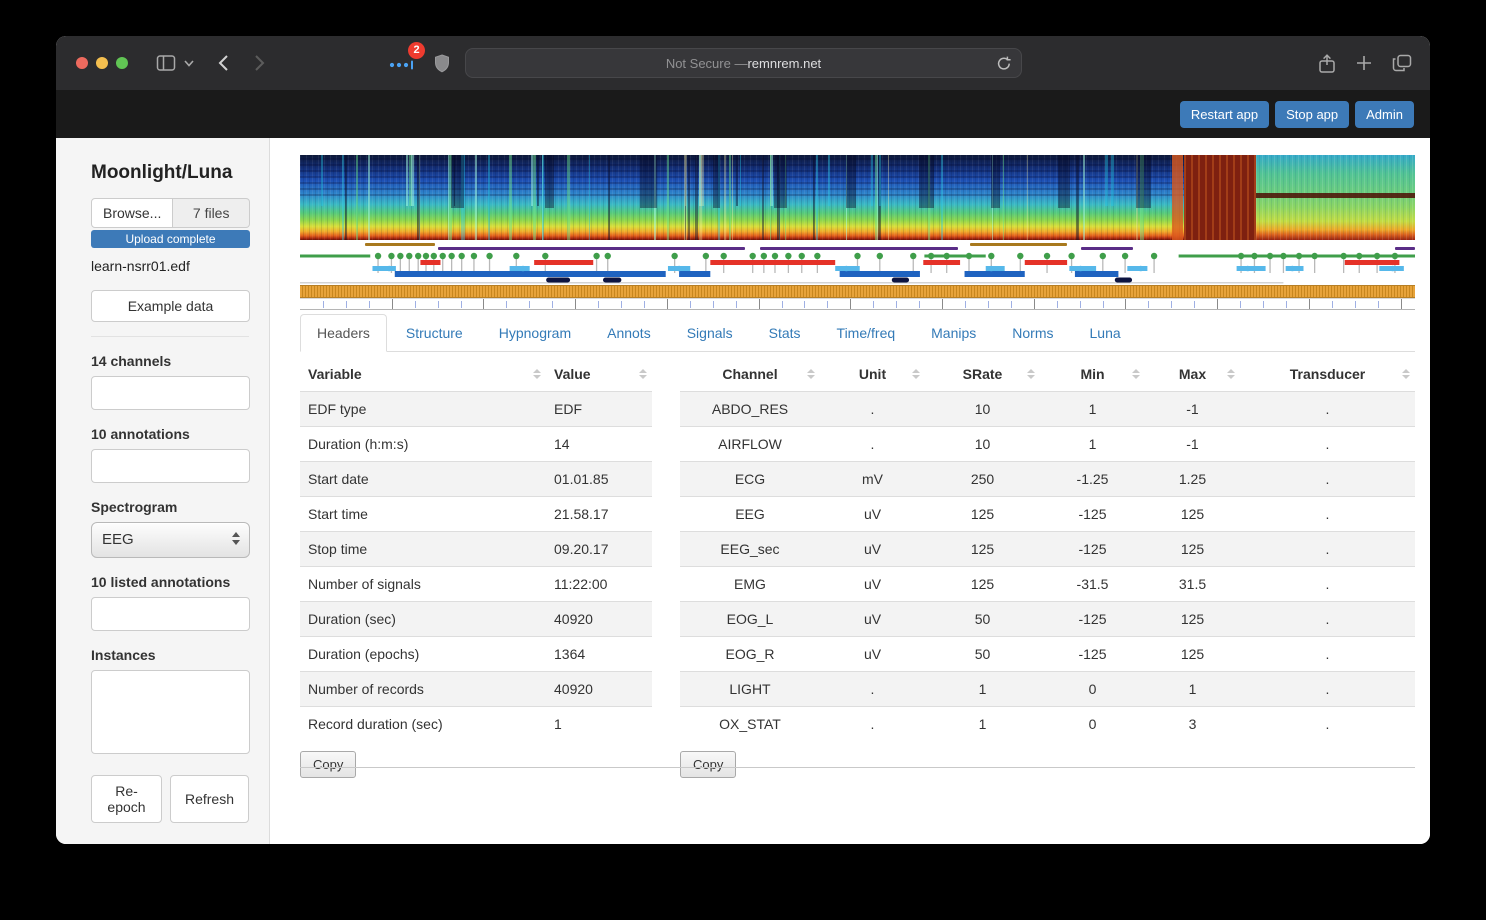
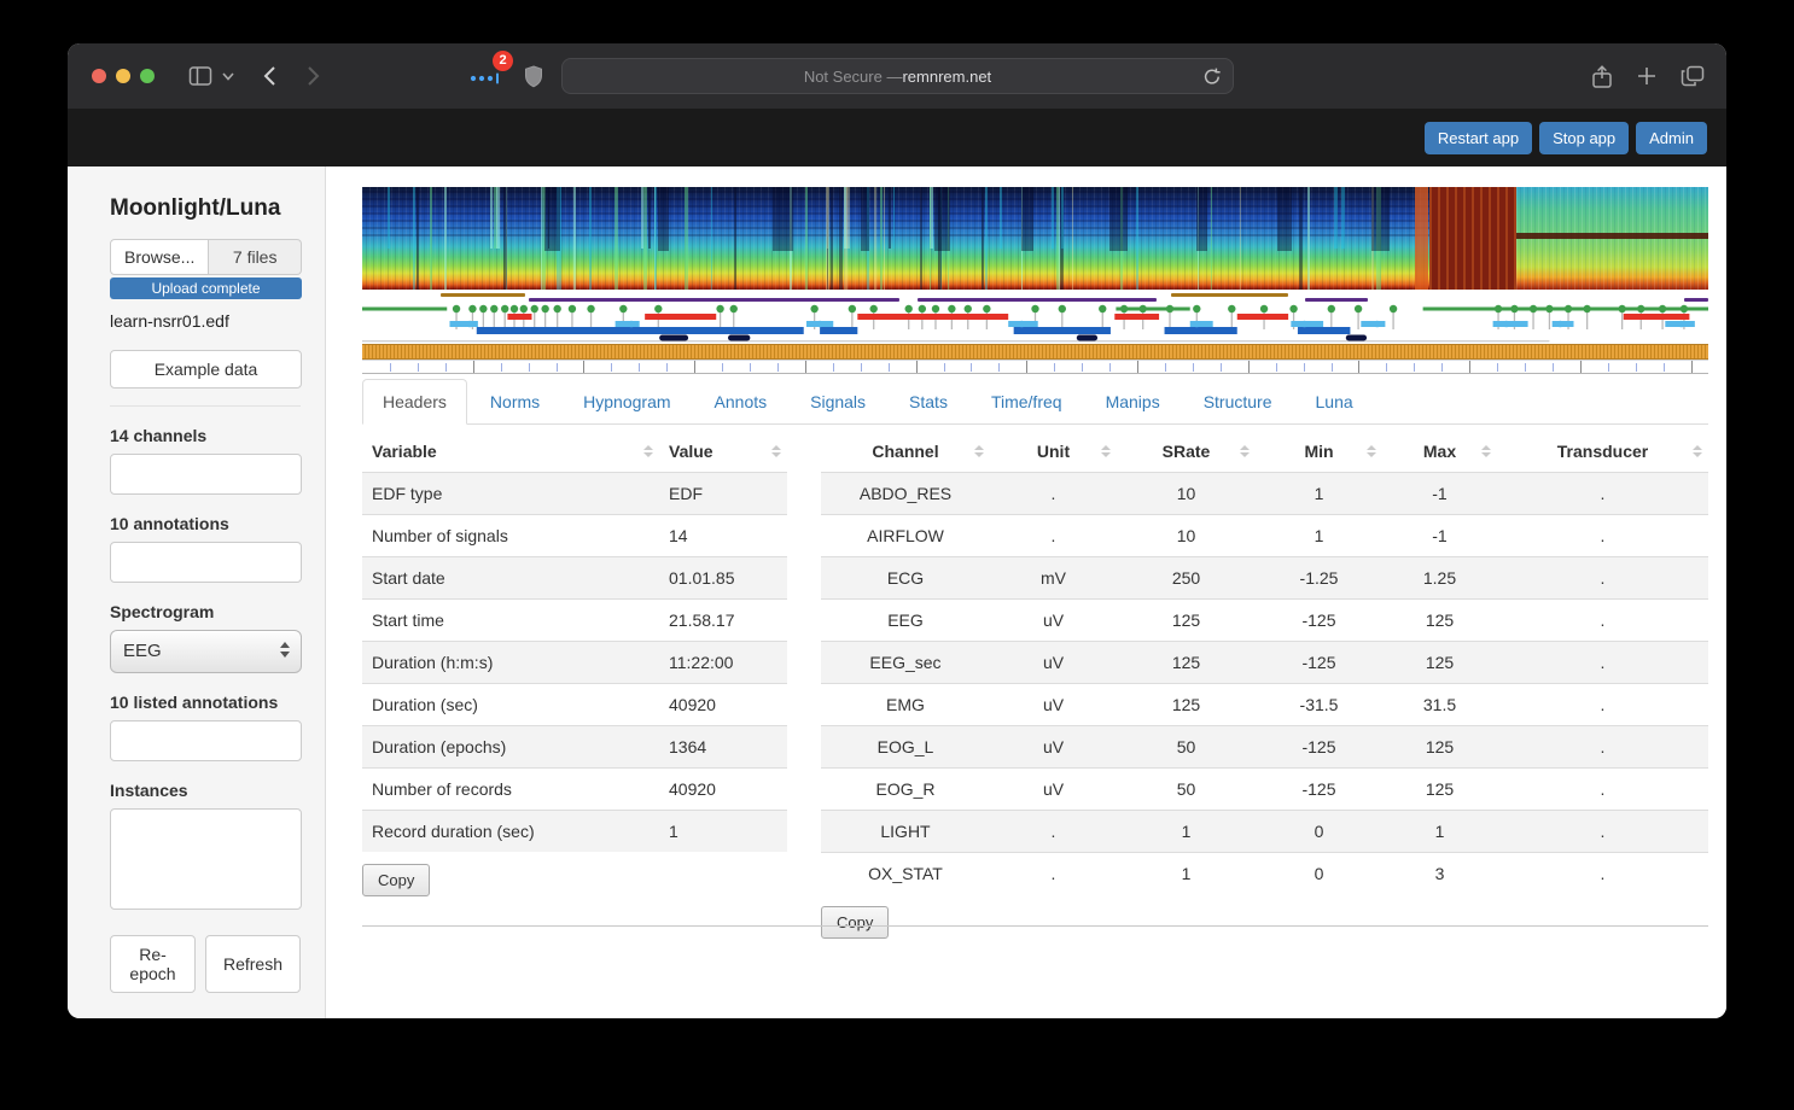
  2
  Not Secure —
  remnrem.net
  Restart app
  Stop app
  Admin
  Moonlight/Luna
  Browse...
  7 files
  Upload complete
  learn-nsrr01.edf
  Example data
  14 channels
  10 annotations
  Spectrogram
  EEG
  10 listed annotations
  Instances
  Re-epoch
  Refresh
  Headers
- Structure
+ Norms
  Hypnogram
  Annots
  Signals
  Stats
  Time/freq
  Manips
- Norms
+ Structure
  Luna
  Variable	Value
  EDF type	EDF
- Duration (h:m:s)	14
+ Number of signals	14
  Start date	01.01.85
  Start time	21.58.17
- Stop time	09.20.17
- Number of signals	11:22:00
+ Duration (h:m:s)	11:22:00
  Duration (sec)	40920
  Duration (epochs)	1364
  Number of records	40920
  Record duration (sec)	1
  Copy
  Channel	Unit	SRate	Min	Max	Transducer
  ABDO_RES	.	10	1	-1	.
  AIRFLOW	.	10	1	-1	.
  ECG	mV	250	-1.25	1.25	.
  EEG	uV	125	-125	125	.
  EEG_sec	uV	125	-125	125	.
  EMG	uV	125	-31.5	31.5	.
  EOG_L	uV	50	-125	125	.
  EOG_R	uV	50	-125	125	.
  LIGHT	.	1	0	1	.
  OX_STAT	.	1	0	3	.
  Copy
